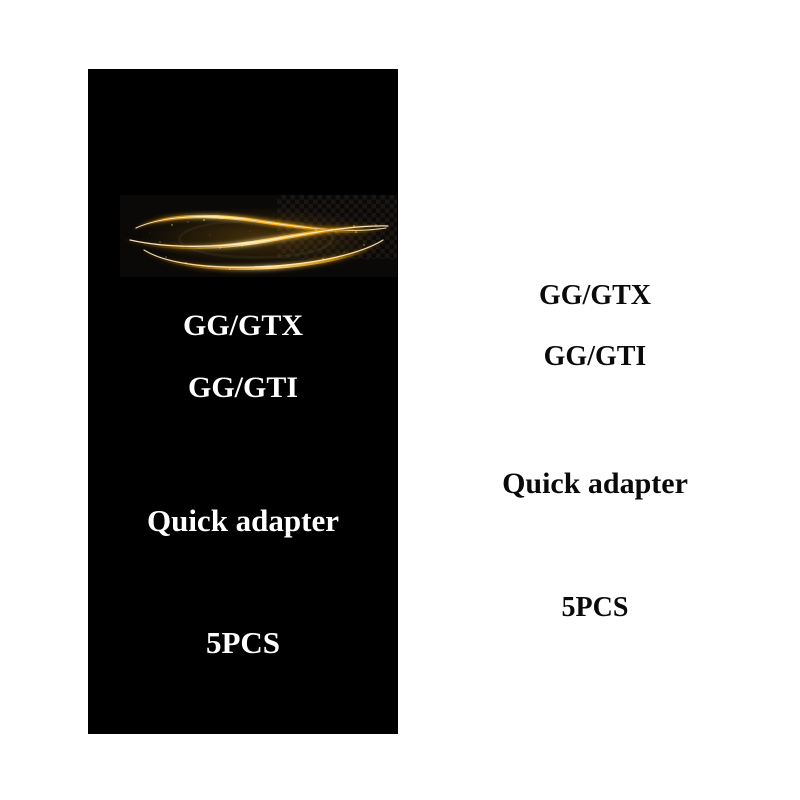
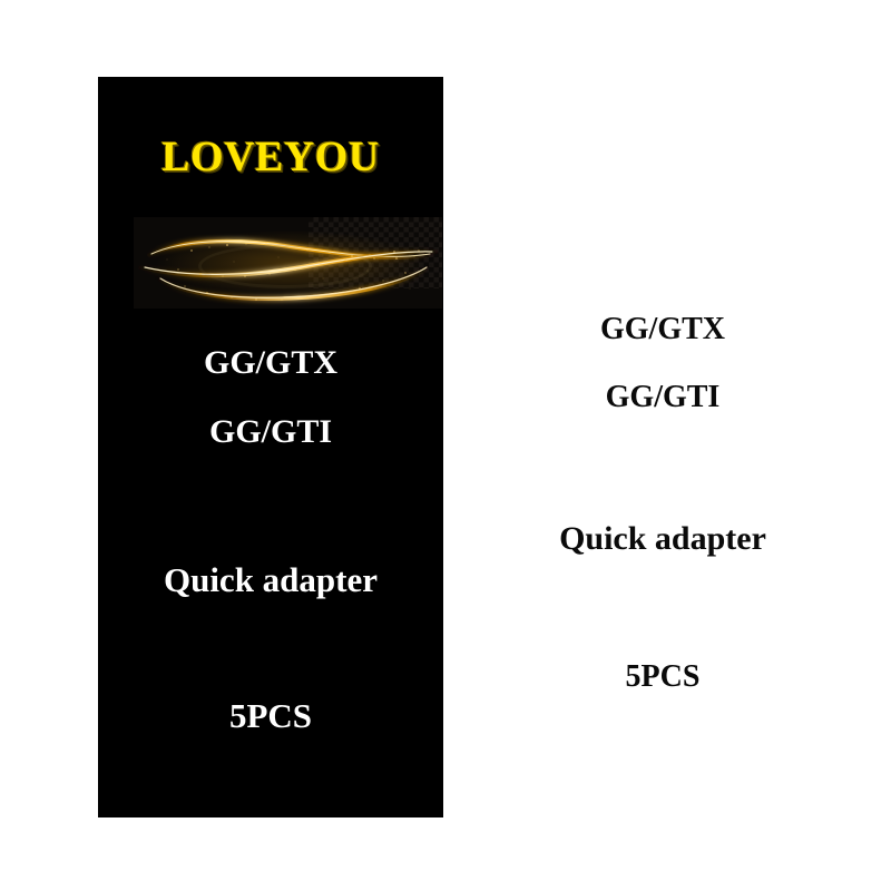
+ LOVEYOU
  GG/GTX
  GG/GTI
  Quick adapter
  5PCS
  GG/GTX
  GG/GTI
  Quick adapter
  5PCS
